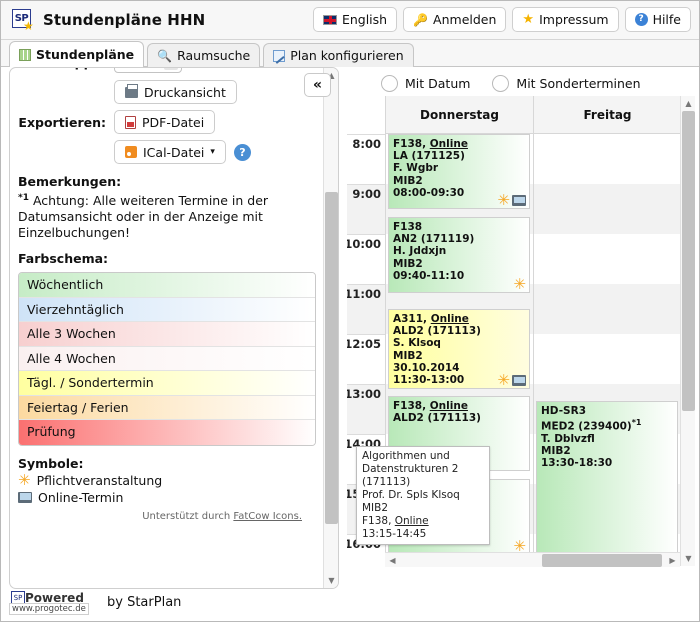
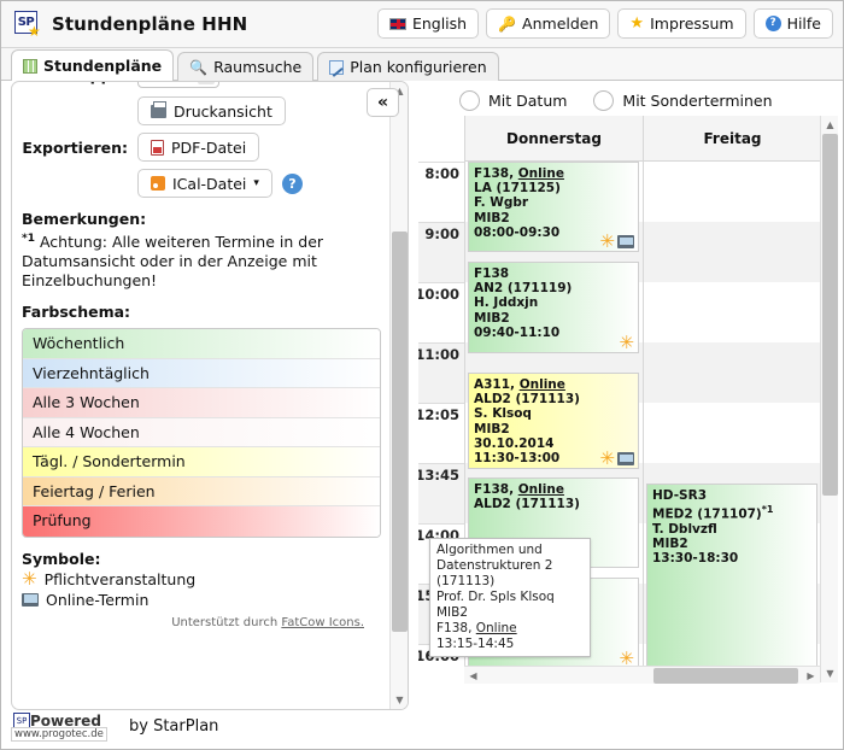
  SP
  ★
  Stundenpläne HHN
  English
  🔑
  Anmelden
  ★
  Impressum
  ?
  Hilfe
  Stundenpläne
  🔍
  Raumsuche
  Plan konfigurieren
  «
  Exportieren:
  Druckansicht
  PDF-Datei
  ICal-Datei
  ▾
  ?
  Bemerkungen:
  *1 Achtung: Alle weiteren Termine in der Datumsansicht oder in der Anzeige mit Einzelbuchungen!
  Farbschema:
  Wöchentlich
  Vierzehntäglich
  Alle 3 Wochen
  Alle 4 Wochen
  Tägl. / Sondertermin
  Feiertag / Ferien
  Prüfung
  Symbole:
  ✳
  Pflichtveranstaltung
  Online-Termin
  Unterstützt durch FatCow Icons.
  ▲
  ▼
  SP
  Powered
  www.progotec.de
  by StarPlan
  Mit Datum
  Mit Sonderterminen
  8:00
  9:00
  10:00
  11:00
  12:05
- 13:00
+ 13:45
  14:00
  Donnerstag
  F138, Online
  LA (171125)
  F. Wgbr
  MIB2
  08:00-09:30
  ✳
  F138
  AN2 (171119)
  H. Jddxjn
  MIB2
  09:40-11:10
  ✳
  A311, Online
  ALD2 (171113)
  S. Klsoq
  MIB2
  30.10.2014
  11:30-13:00
  ✳
  F138, Online
  ALD2 (171113)
  ✳
  Freitag
  HD-SR3
- MED2 (239400)*1
+ MED2 (171107)*1
  T. Dblvzfl
  MIB2
  13:30-18:30
  Algorithmen und
  Datenstrukturen 2 (171113)
  Prof. Dr. Spls Klsoq
  MIB2
  F138, Online
  13:15-14:45
  ▲
  ▼
  ◀
  ▶
